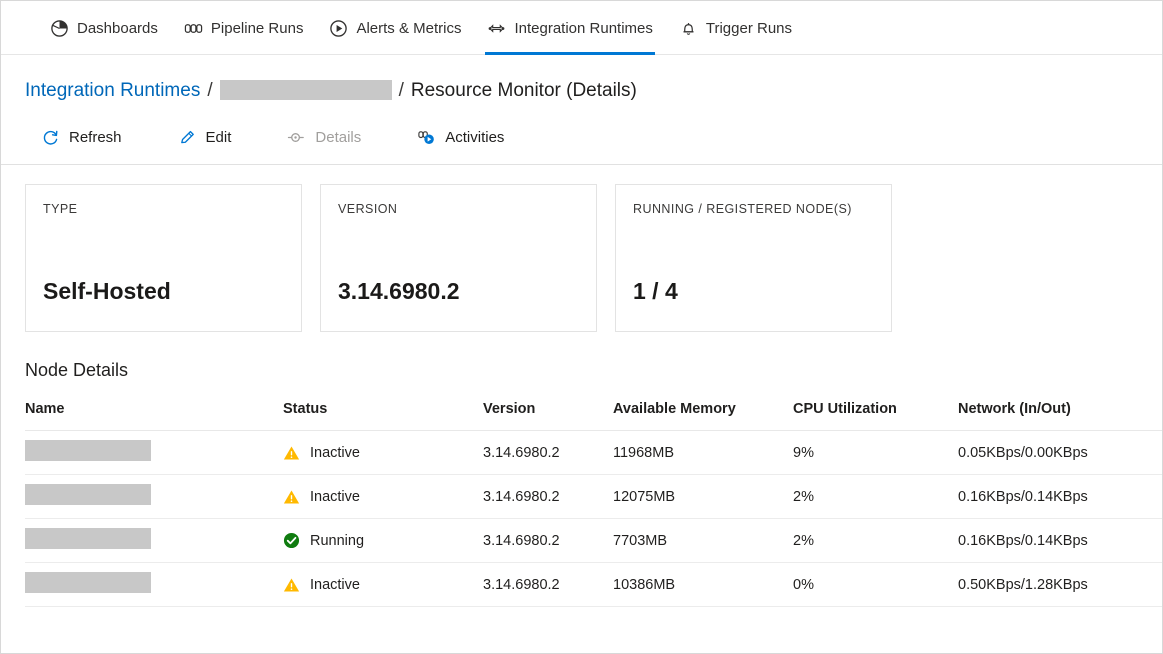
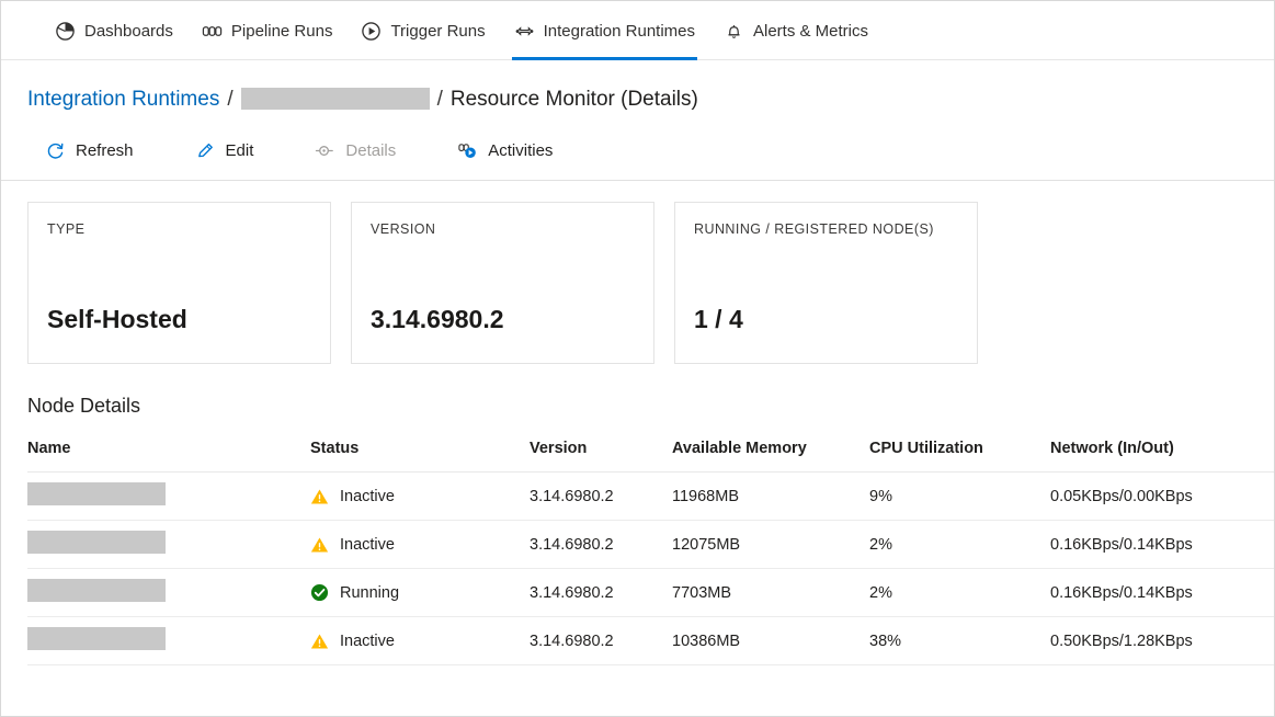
  Dashboards
  Pipeline Runs
- Alerts & Metrics
+ Trigger Runs
  Integration Runtimes
- Trigger Runs
+ Alerts & Metrics
  Integration Runtimes
  /
  /
  Resource Monitor (Details)
  Refresh
  Edit
  Details
  Activities
  TYPE
  Self-Hosted
  VERSION
  3.14.6980.2
  RUNNING / REGISTERED NODE(S)
  1 / 4
  Node Details
  Name	Status	Version	Available Memory	CPU Utilization	Network (In/Out)
  	Inactive	3.14.6980.2	11968MB	9%	0.05KBps/0.00KBps
  	Inactive	3.14.6980.2	12075MB	2%	0.16KBps/0.14KBps
  	Running	3.14.6980.2	7703MB	2%	0.16KBps/0.14KBps
- 	Inactive	3.14.6980.2	10386MB	0%	0.50KBps/1.28KBps
+ 	Inactive	3.14.6980.2	10386MB	38%	0.50KBps/1.28KBps
